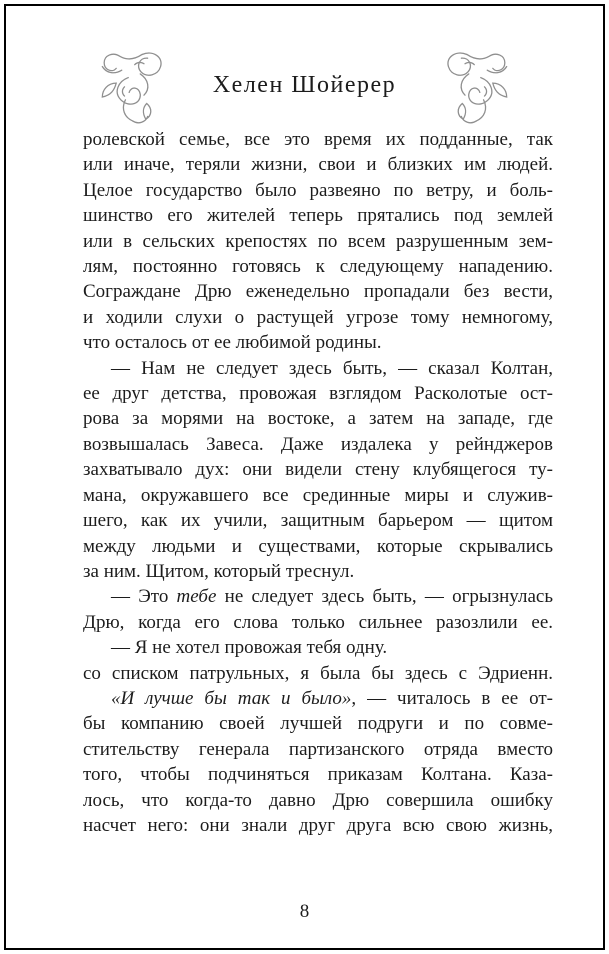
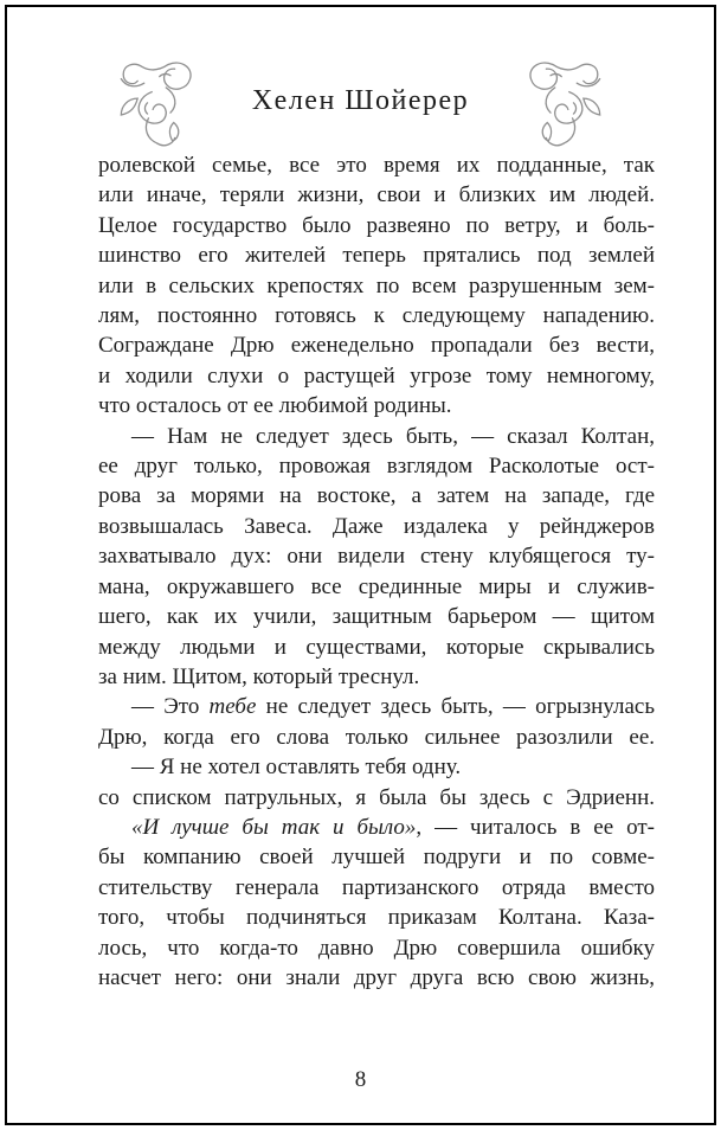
  Хелен Шойерер
  ролевской семье, все это время их подданные, так
  или иначе, теряли жизни, свои и близких им людей.
  Целое государство было развеяно по ветру, и боль-
  шинство его жителей теперь прятались под землей
  или в сельских крепостях по всем разрушенным зем-
  лям, постоянно готовясь к следующему нападению.
  Сограждане Дрю еженедельно пропадали без вести,
  и ходили слухи о растущей угрозе тому немногому,
  что осталось от ее любимой родины.
  — Нам не следует здесь быть, — сказал Колтан,
- ее друг детства, провожая взглядом Расколотые ост-
+ ее друг только, провожая взглядом Расколотые ост-
  рова за морями на востоке, а затем на западе, где
  возвышалась Завеса. Даже издалека у рейнджеров
  захватывало дух: они видели стену клубящегося ту-
  мана, окружавшего все срединные миры и служив-
  шего, как их учили, защитным барьером — щитом
  между людьми и существами, которые скрывались
  за ним. Щитом, который треснул.
  — Это тебе не следует здесь быть, — огрызнулась
  Дрю, когда его слова только сильнее разозлили ее.
- — Я не хотел провожая тебя одну.
+ — Я не хотел оставлять тебя одну.
  со списком патрульных, я была бы здесь с Эдриенн.
  «И лучше бы так и было», — читалось в ее от-
  бы компанию своей лучшей подруги и по совме-
  стительству генерала партизанского отряда вместо
  того, чтобы подчиняться приказам Колтана. Каза-
  лось, что когда-то давно Дрю совершила ошибку
  насчет него: они знали друг друга всю свою жизнь,
  8
